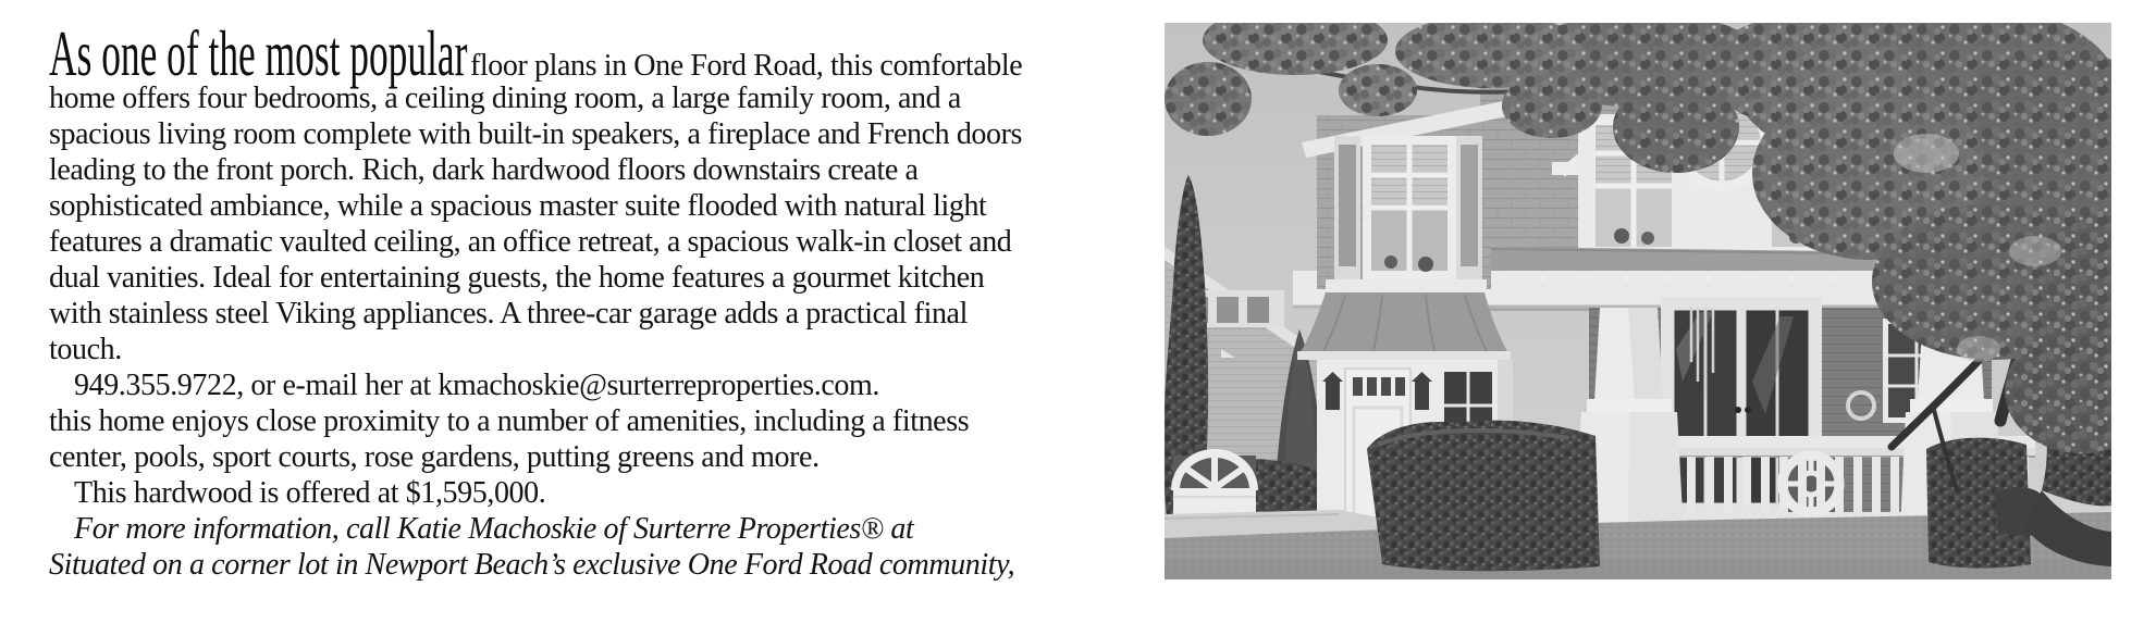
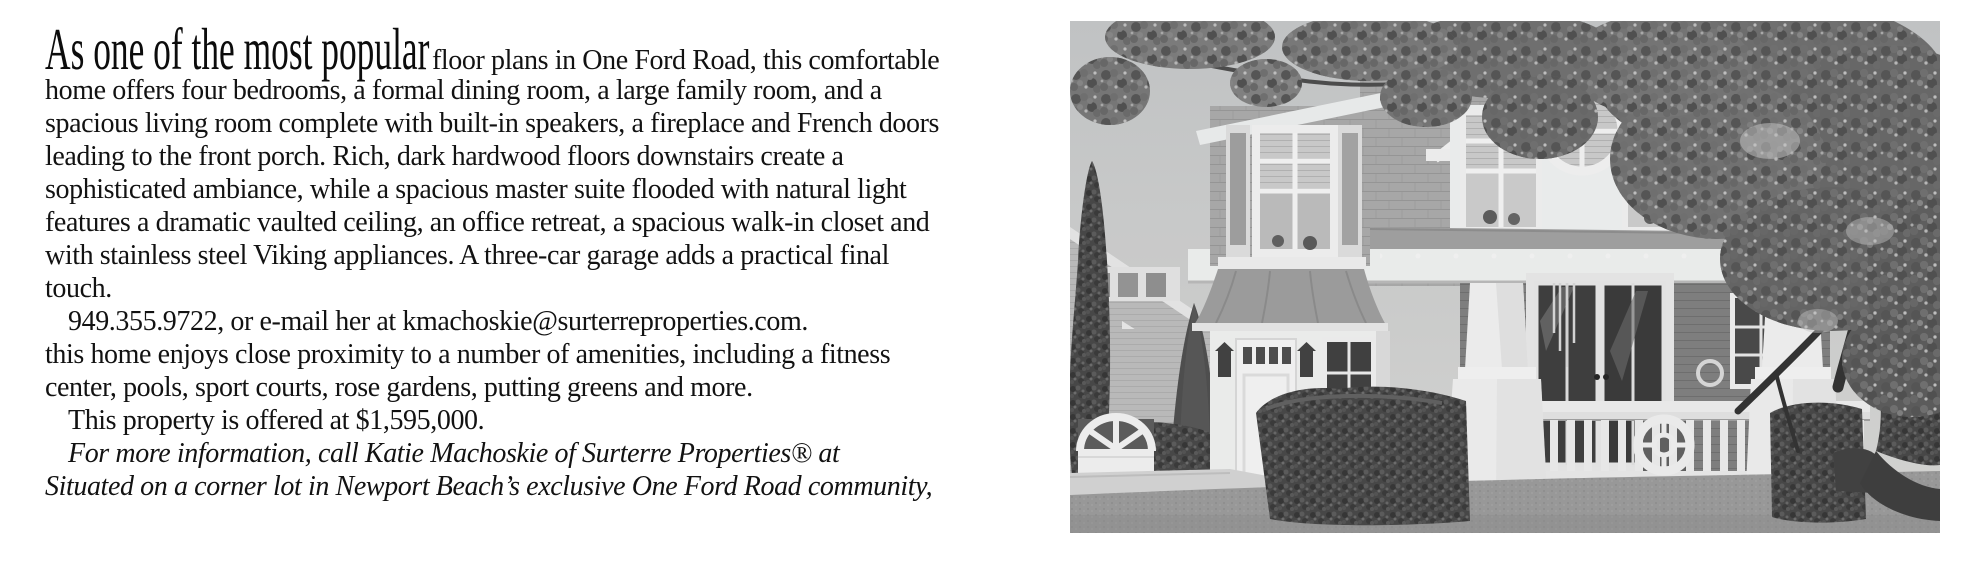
  As one of the most popular
  floor plans in One Ford Road, this comfortable
- home offers four bedrooms, a ceiling dining room, a large family room, and a
+ home offers four bedrooms, a formal dining room, a large family room, and a
  spacious living room complete with built-in speakers, a fireplace and French doors
  leading to the front porch. Rich, dark hardwood floors downstairs create a
  sophisticated ambiance, while a spacious master suite flooded with natural light
  features a dramatic vaulted ceiling, an office retreat, a spacious walk-in closet and
- dual vanities. Ideal for entertaining guests, the home features a gourmet kitchen
  with stainless steel Viking appliances. A three-car garage adds a practical final
  touch.
  949.355.9722, or e-mail her at kmachoskie@surterreproperties.com.
  this home enjoys close proximity to a number of amenities, including a fitness
  center, pools, sport courts, rose gardens, putting greens and more.
- This hardwood is offered at $1,595,000.
+ This property is offered at $1,595,000.
  For more information, call Katie Machoskie of Surterre Properties® at
  Situated on a corner lot in Newport Beach’s exclusive One Ford Road community,
